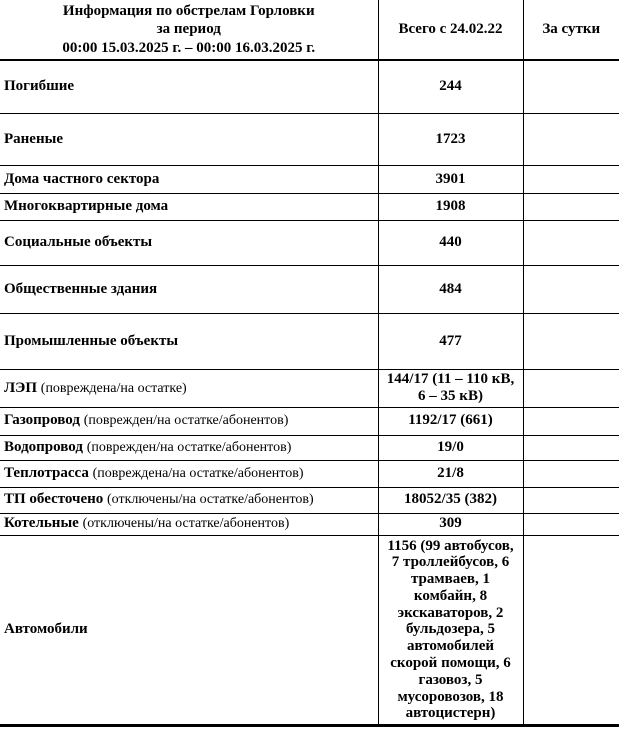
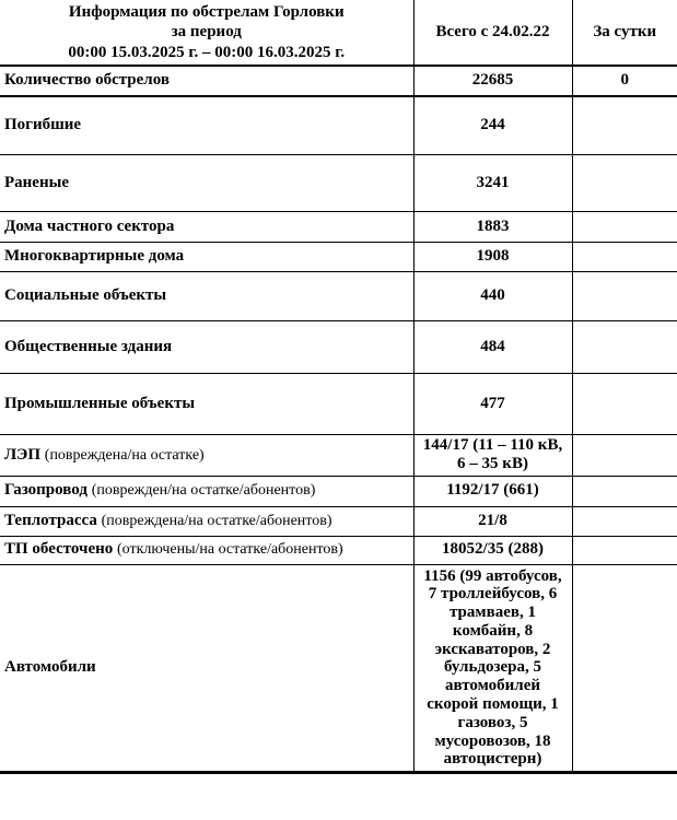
  Информация по обстрелам Горловки за период 00:00 15.03.2025 г. – 00:00 16.03.2025 г.	Всего с 24.02.22	За сутки
+ Количество обстрелов	22685	0
  Погибшие	244
- Раненые	1723
+ Раненые	3241
- Дома частного сектора	3901
+ Дома частного сектора	1883
  Многоквартирные дома	1908
  Социальные объекты	440
  Общественные здания	484
  Промышленные объекты	477
  ЛЭП (повреждена/на остатке)	144/17 (11 – 110 кВ, 6 – 35 кВ)
  Газопровод (поврежден/на остатке/абонентов)	1192/17 (661)
- Водопровод (поврежден/на остатке/абонентов)	19/0
  Теплотрасса (повреждена/на остатке/абонентов)	21/8
- ТП обесточено (отключены/на остатке/абонентов)	18052/35 (382)
+ ТП обесточено (отключены/на остатке/абонентов)	18052/35 (288)
- Котельные (отключены/на остатке/абонентов)	309
- Автомобили	1156 (99 автобусов, 7 троллейбусов, 6 трамваев, 1 комбайн, 8 экскаваторов, 2 бульдозера, 5 автомобилей скорой помощи, 6 газовоз, 5 мусоровозов, 18 автоцистерн)
+ Автомобили	1156 (99 автобусов, 7 троллейбусов, 6 трамваев, 1 комбайн, 8 экскаваторов, 2 бульдозера, 5 автомобилей скорой помощи, 1 газовоз, 5 мусоровозов, 18 автоцистерн)
